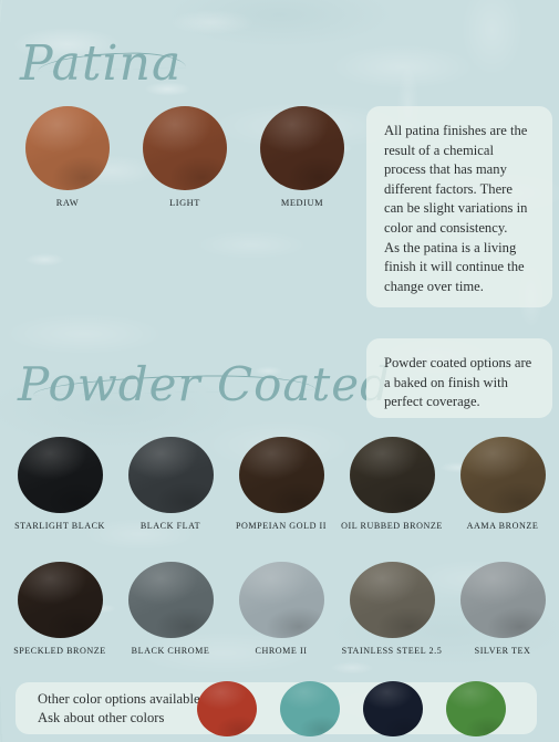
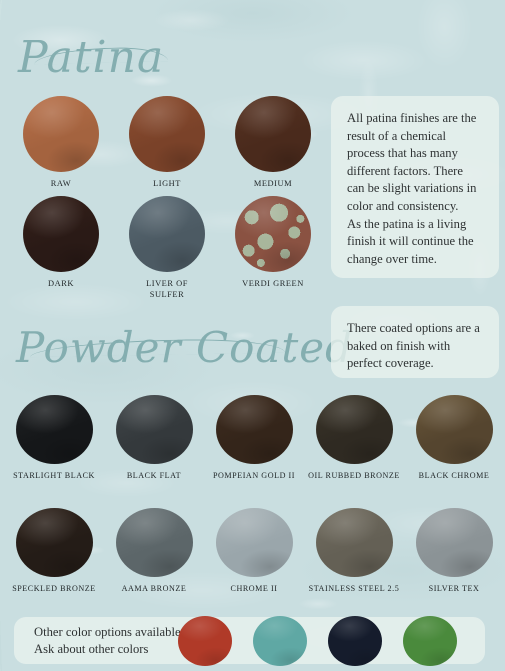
  Patina
  All patina finishes are the result of a chemical process that has many different factors. There can be slight variations in color and consistency.
  As the patina is a living finish it will continue the change over time.
  RAW
  LIGHT
  MEDIUM
+ DARK
+ LIVER OF
+ SULFER
+ VERDI GREEN
  Powder Coated
- Powder coated options are a baked on finish with perfect coverage.
+ There coated options are a baked on finish with perfect coverage.
  STARLIGHT BLACK
  BLACK FLAT
  POMPEIAN GOLD II
  OIL RUBBED BRONZE
- AAMA BRONZE
+ BLACK CHROME
  SPECKLED BRONZE
- BLACK CHROME
+ AAMA BRONZE
  CHROME II
  STAINLESS STEEL 2.5
  SILVER TEX
  Other color options availabl
  Ask about other colors
